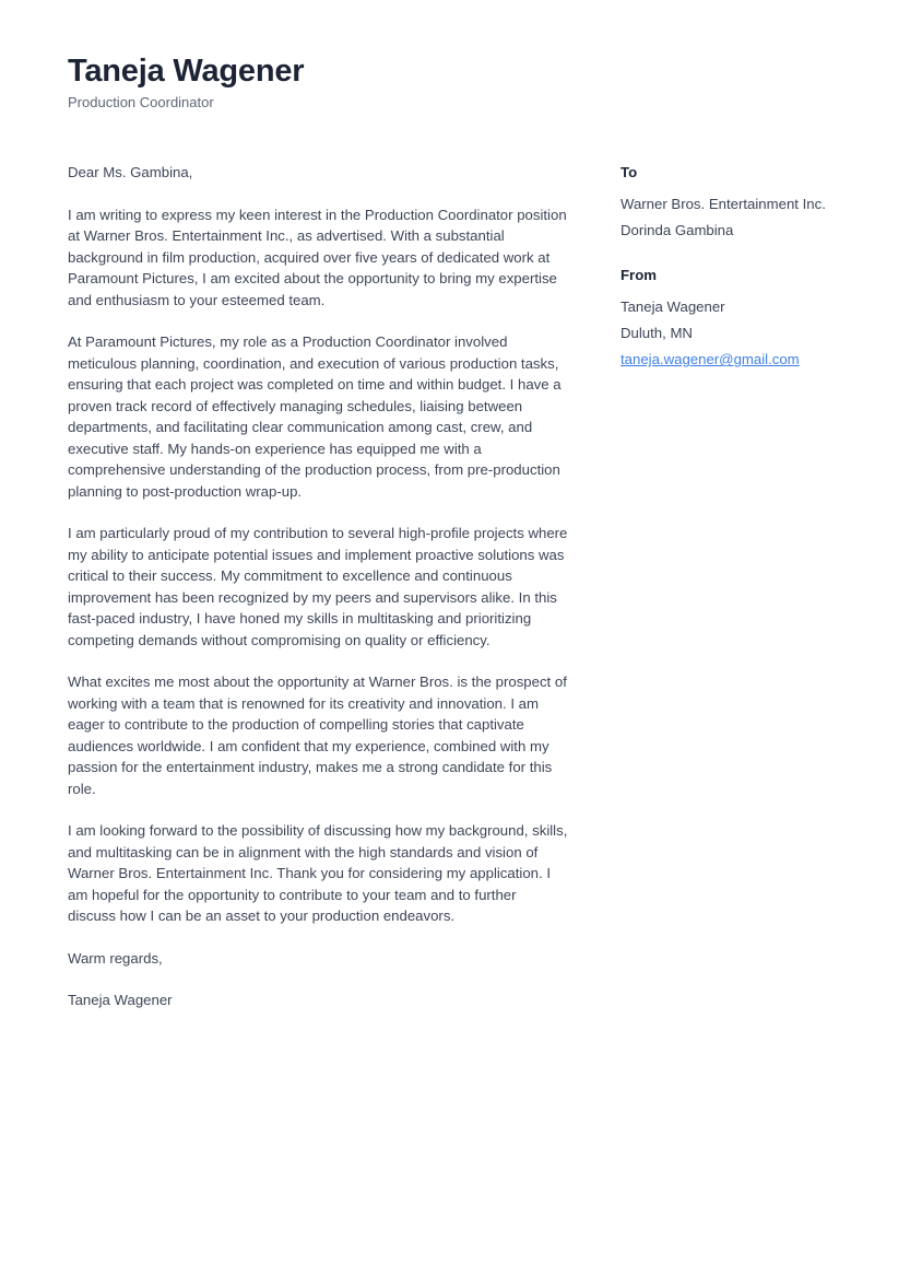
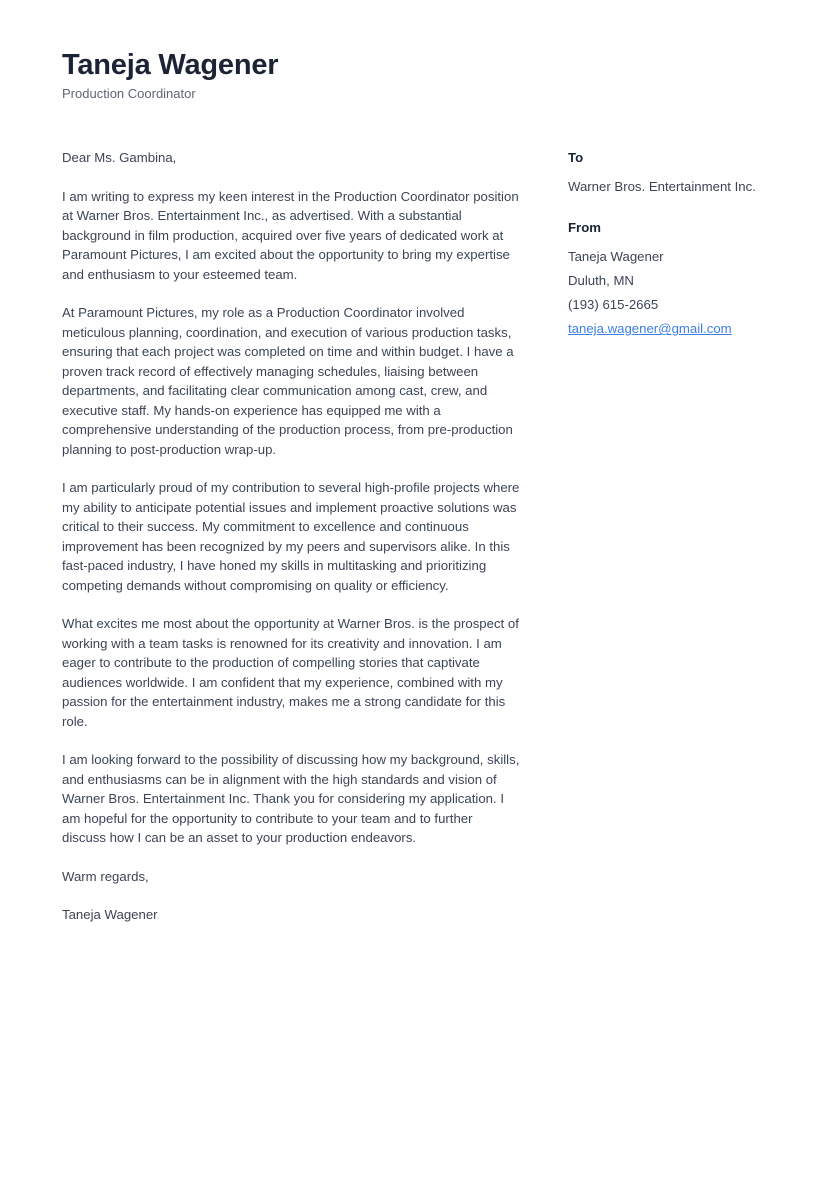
  Taneja Wagener
  Production Coordinator
  Dear Ms. Gambina,
  I am writing to express my keen interest in the Production Coordinator position at Warner Bros. Entertainment Inc., as advertised. With a substantial background in film production, acquired over five years of dedicated work at Paramount Pictures, I am excited about the opportunity to bring my expertise and enthusiasm to your esteemed team.
  At Paramount Pictures, my role as a Production Coordinator involved meticulous planning, coordination, and execution of various production tasks, ensuring that each project was completed on time and within budget. I have a proven track record of effectively managing schedules, liaising between departments, and facilitating clear communication among cast, crew, and executive staff. My hands-on experience has equipped me with a comprehensive understanding of the production process, from pre-production planning to post-production wrap-up.
  I am particularly proud of my contribution to several high-profile projects where my ability to anticipate potential issues and implement proactive solutions was critical to their success. My commitment to excellence and continuous improvement has been recognized by my peers and supervisors alike. In this fast-paced industry, I have honed my skills in multitasking and prioritizing competing demands without compromising on quality or efficiency.
- What excites me most about the opportunity at Warner Bros. is the prospect of working with a team that is renowned for its creativity and innovation. I am eager to contribute to the production of compelling stories that captivate audiences worldwide. I am confident that my experience, combined with my passion for the entertainment industry, makes me a strong candidate for this role.
+ What excites me most about the opportunity at Warner Bros. is the prospect of working with a team tasks is renowned for its creativity and innovation. I am eager to contribute to the production of compelling stories that captivate audiences worldwide. I am confident that my experience, combined with my passion for the entertainment industry, makes me a strong candidate for this role.
- I am looking forward to the possibility of discussing how my background, skills, and multitasking can be in alignment with the high standards and vision of Warner Bros. Entertainment Inc. Thank you for considering my application. I am hopeful for the opportunity to contribute to your team and to further discuss how I can be an asset to your production endeavors.
+ I am looking forward to the possibility of discussing how my background, skills, and enthusiasms can be in alignment with the high standards and vision of Warner Bros. Entertainment Inc. Thank you for considering my application. I am hopeful for the opportunity to contribute to your team and to further discuss how I can be an asset to your production endeavors.
  Warm regards,
  Taneja Wagener
  To
  Warner Bros. Entertainment Inc.
- Dorinda Gambina
  From
  Taneja Wagener
  Duluth, MN
+ (193) 615-2665
  taneja.wagener@gmail.com
